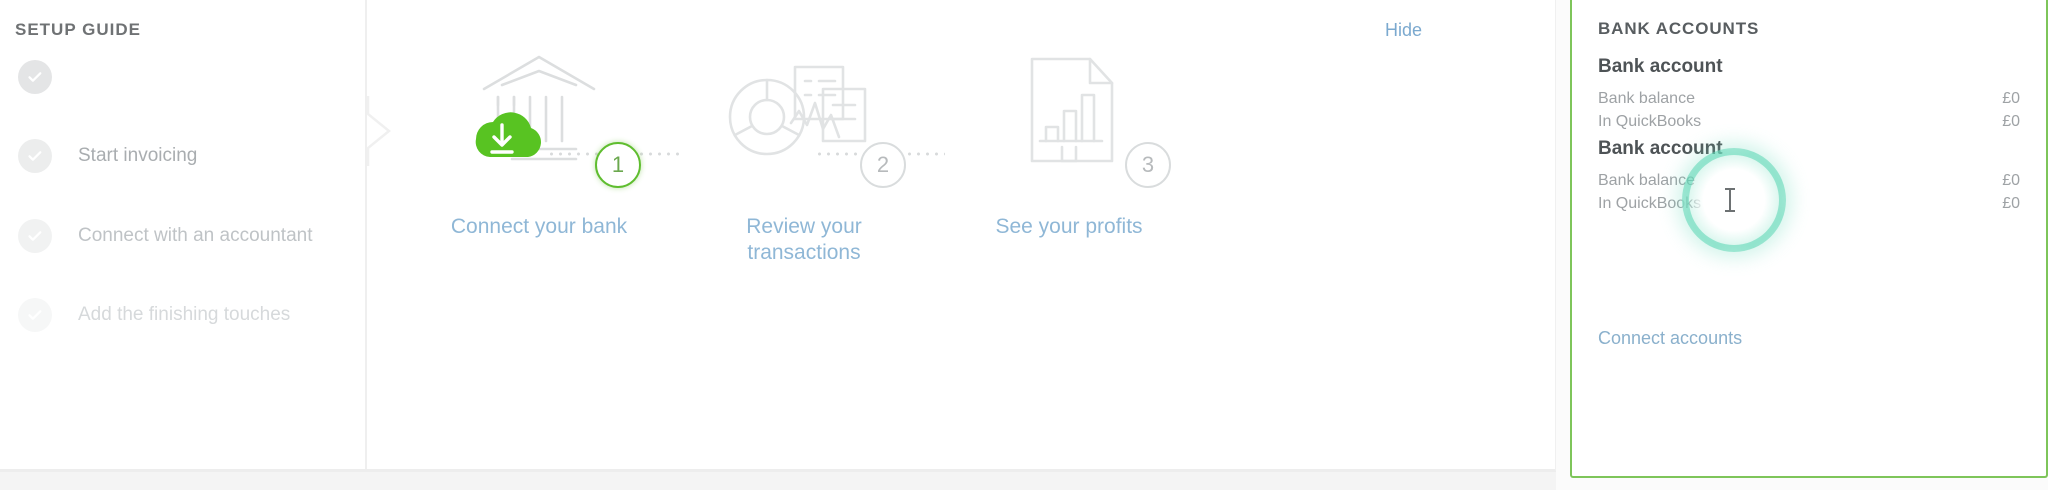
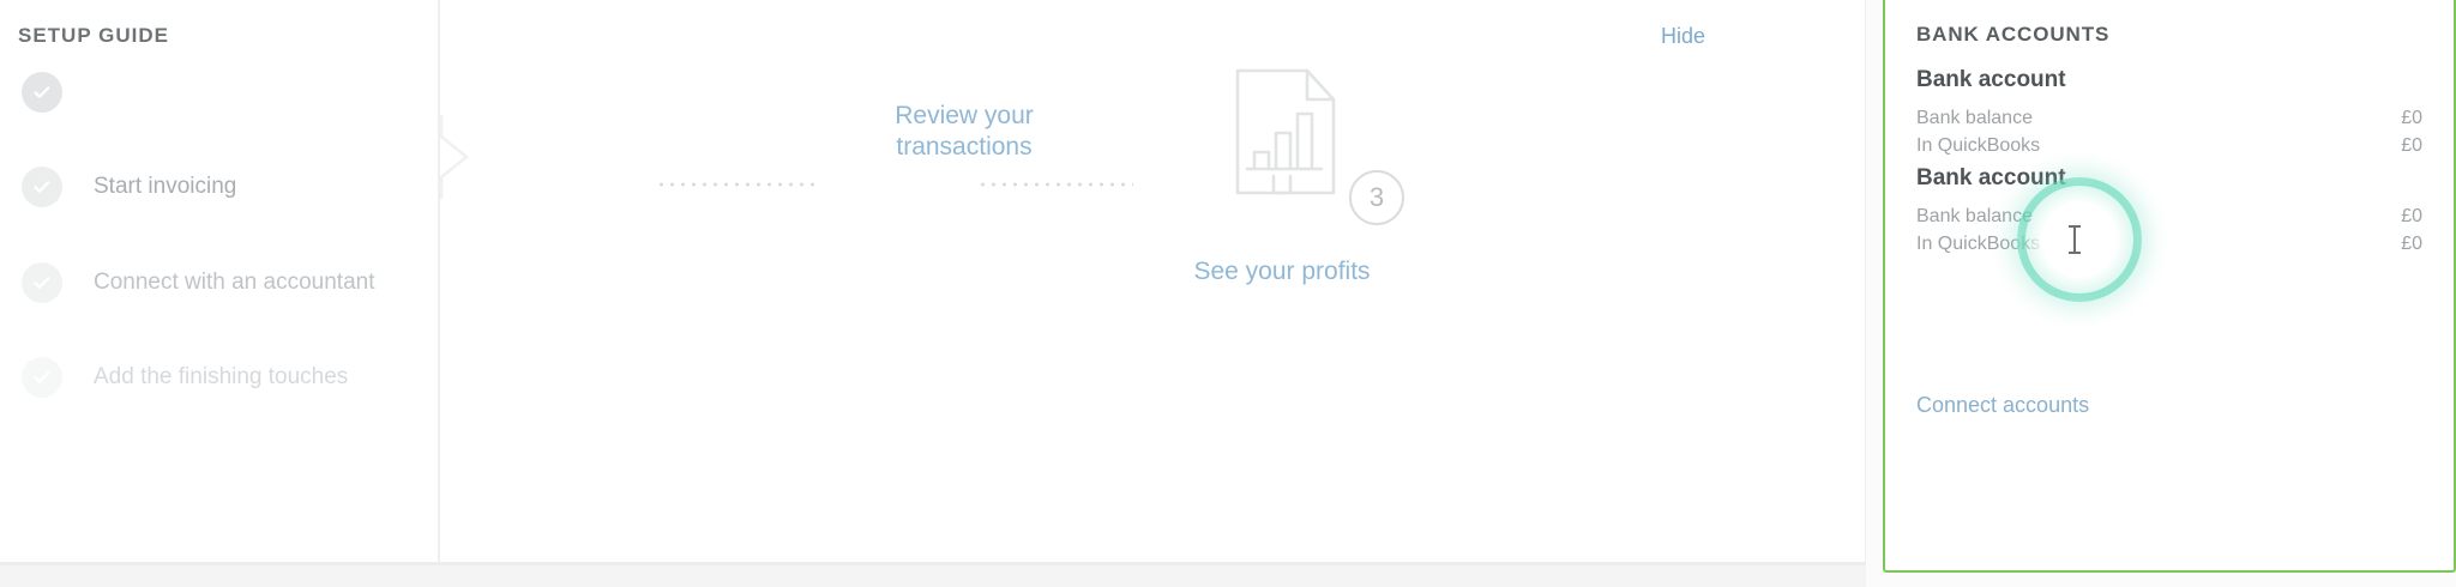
  SETUP GUIDE
  Start invoicing
  Connect with an accountant
  Add the finishing touches
  Hide
- 1
- Connect your bank
- 2
  Review your
  transactions
  3
  See your profits
  BANK ACCOUNTS
  Bank account
  Bank balance
  £0
  In QuickBooks
  £0
  Bank account
  Bank balanc
  £0
  In QuickBoo
  £0
  Connect accounts
